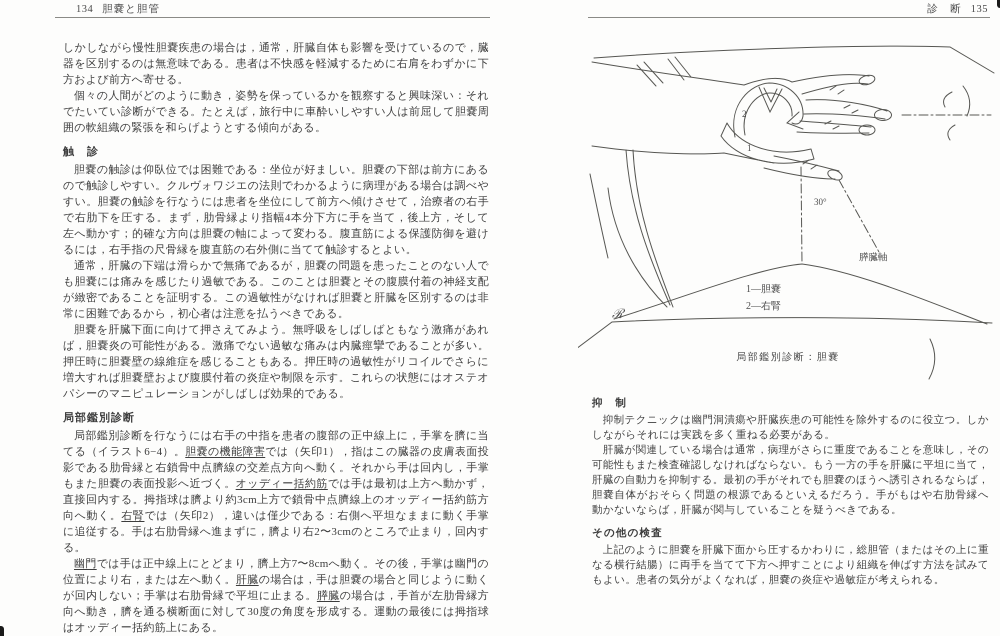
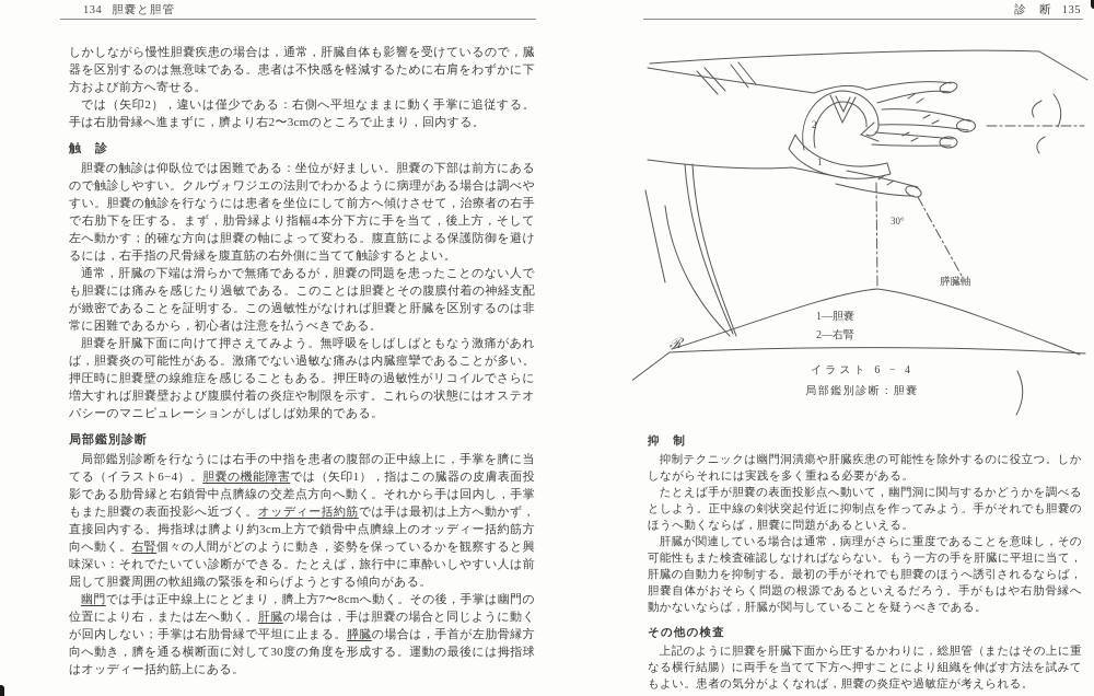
  134 胆嚢と胆管
  診 断 135
  しかしながら慢性胆嚢疾患の場合は，通常，肝臓自体も影響を受けているので，臓器を区別するのは無意味である。患者は不快感を軽減するために右肩をわずかに下方および前方へ寄せる。
- 個々の人間がどのように動き，姿勢を保っているかを観察すると興味深い：それでたいてい診断ができる。たとえば，旅行中に車酔いしやすい人は前屈して胆嚢周囲の軟組織の緊張を和らげようとする傾向がある。
+ では（矢印2），違いは僅少である：右側へ平坦なままに動く手掌に追従する。手は右肋骨縁へ進まずに，臍より右2〜3cmのところで止まり，回内する。
  触 診
  胆嚢の触診は仰臥位では困難である：坐位が好ましい。胆嚢の下部は前方にあるので触診しやすい。クルヴォワジエの法則でわかるように病理がある場合は調べやすい。胆嚢の触診を行なうには患者を坐位にして前方へ傾けさせて，治療者の右手で右肋下を圧する。まず，肋骨縁より指幅4本分下方に手を当て，後上方，そして左へ動かす；的確な方向は胆嚢の軸によって変わる。腹直筋による保護防御を避けるには，右手指の尺骨縁を腹直筋の右外側に当てて触診するとよい。
  通常，肝臓の下端は滑らかで無痛であるが，胆嚢の問題を患ったことのない人でも胆嚢には痛みを感じたり過敏である。このことは胆嚢とその腹膜付着の神経支配が緻密であることを証明する。この過敏性がなければ胆嚢と肝臓を区別するのは非常に困難であるから，初心者は注意を払うべきである。
  胆嚢を肝臓下面に向けて押さえてみよう。無呼吸をしばしばともなう激痛があれば，胆嚢炎の可能性がある。激痛でない過敏な痛みは内臓痙攣であることが多い。押圧時に胆嚢壁の線維症を感じることもある。押圧時の過敏性がリコイルでさらに増大すれば胆嚢壁および腹膜付着の炎症や制限を示す。これらの状態にはオステオパシーのマニピュレーションがしばしば効果的である。
  局部鑑別診断
- 局部鑑別診断を行なうには右手の中指を患者の腹部の正中線上に，手掌を臍に当てる（イラスト6−4）。胆嚢の機能障害では（矢印1），指はこの臓器の皮膚表面投影である肋骨縁と右鎖骨中点臍線の交差点方向へ動く。それから手は回内し，手掌もまた胆嚢の表面投影へ近づく。オッディー括約筋では手は最初は上方へ動かず，直接回内する。拇指球は臍より約3cm上方で鎖骨中点臍線上のオッディー括約筋方向へ動く。右腎では（矢印2），違いは僅少である：右側へ平坦なままに動く手掌に追従する。手は右肋骨縁へ進まずに，臍より右2〜3cmのところで止まり，回内する。
+ 局部鑑別診断を行なうには右手の中指を患者の腹部の正中線上に，手掌を臍に当てる（イラスト6−4）。胆嚢の機能障害では（矢印1），指はこの臓器の皮膚表面投影である肋骨縁と右鎖骨中点臍線の交差点方向へ動く。それから手は回内し，手掌もまた胆嚢の表面投影へ近づく。オッディー括約筋では手は最初は上方へ動かず，直接回内する。拇指球は臍より約3cm上方で鎖骨中点臍線上のオッディー括約筋方向へ動く。右腎個々の人間がどのように動き，姿勢を保っているかを観察すると興味深い：それでたいてい診断ができる。たとえば，旅行中に車酔いしやすい人は前屈して胆嚢周囲の軟組織の緊張を和らげようとする傾向がある。
  幽門では手は正中線上にとどまり，臍上方7〜8cmへ動く。その後，手掌は幽門の位置により右，または左へ動く。肝臓の場合は，手は胆嚢の場合と同じように動くが回内しない；手掌は右肋骨縁で平坦に止まる。膵臓の場合は，手首が左肋骨縁方向へ動き，臍を通る横断面に対して30度の角度を形成する。運動の最後には拇指球はオッディー括約筋上にある。
  2
  1
  30°
  膵臓軸
  1—胆嚢
  2—右腎
  ℛ
+ イラスト 6 − 4
  局部鑑別診断：胆嚢
  抑 制
  抑制テクニックは幽門洞潰瘍や肝臓疾患の可能性を除外するのに役立つ。しかしながらそれには実践を多く重ねる必要がある。
+ たとえば手が胆嚢の表面投影点へ動いて，幽門洞に関与するかどうかを調べるとしよう。正中線の剣状突起付近に抑制点を作ってみよう。手がそれでも胆嚢のほうへ動くならば，胆嚢に問題があるといえる。
  肝臓が関連している場合は通常，病理がさらに重度であることを意味し，その可能性もまた検査確認しなければならない。もう一方の手を肝臓に平坦に当て，肝臓の自動力を抑制する。最初の手がそれでも胆嚢のほうへ誘引されるならば，胆嚢自体がおそらく問題の根源であるといえるだろう。手がもはや右肋骨縁へ動かないならば，肝臓が関与していることを疑うべきである。
  その他の検査
  上記のように胆嚢を肝臓下面から圧するかわりに，総胆管（またはその上に重なる横行結腸）に両手を当てて下方へ押すことにより組織を伸ばす方法を試みてもよい。患者の気分がよくなれば，胆嚢の炎症や過敏症が考えられる。
